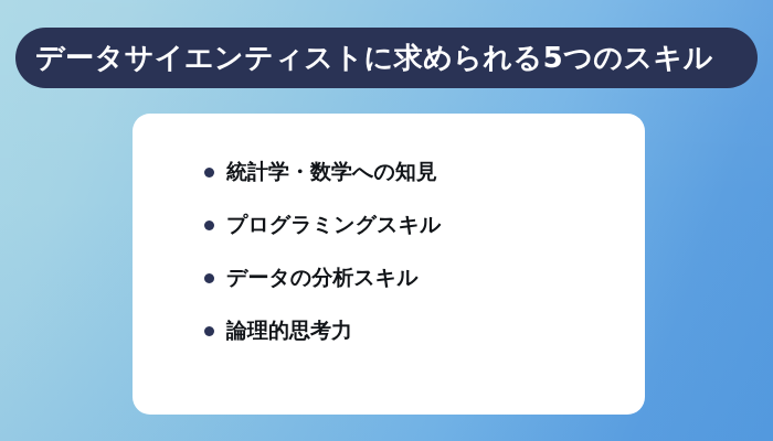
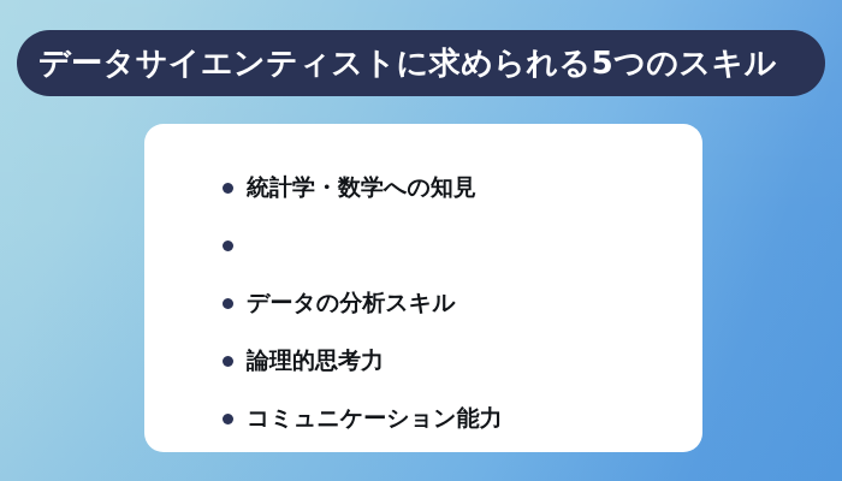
  データサイエンティストに求められる5つのスキル
  統計学・数学への知見
- プログラミングスキル
  データの分析スキル
  論理的思考力
+ コミュニケーション能力
